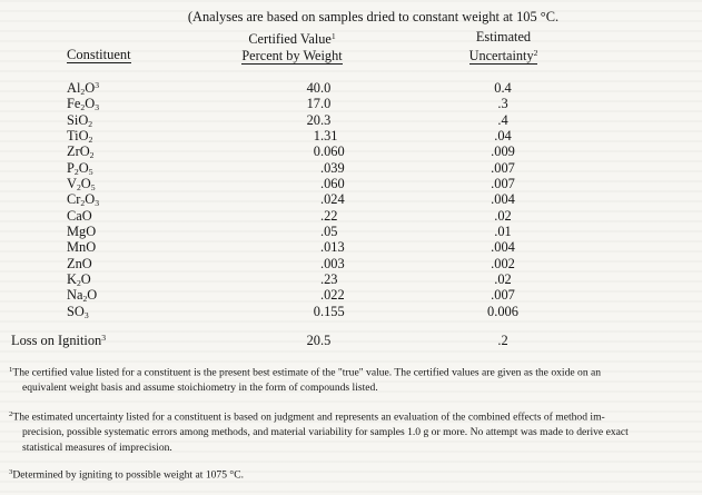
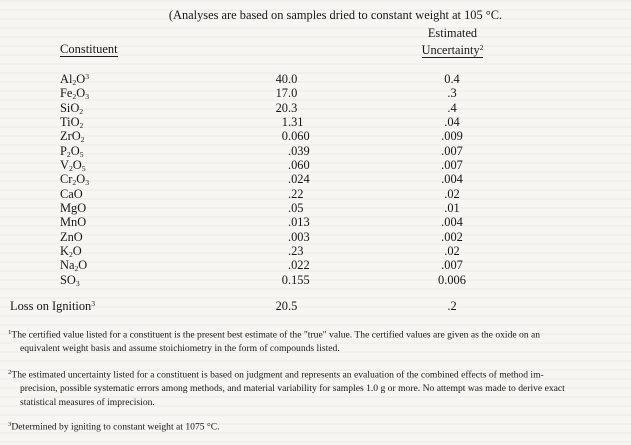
  (Analyses are based on samples dried to constant weight at 105 °C.
  Constituent
- Certified Value1
- Percent by Weight
  Estimated
  Uncertainty2
  Al2O3
  40
  .0
  0.4
  Fe2O3
  17
  .0
  .3
  SiO2
  20
  .3
  .4
  TiO2
  1
  .31
  .04
  ZrO2
  0
  .060
  .009
  P2O5
  .039
  .007
  V2O5
  .060
  .007
  Cr2O3
  .024
  .004
  CaO
  .22
  .02
  MgO
  .05
  .01
  MnO
  .013
  .004
  ZnO
  .003
  .002
  K2O
  .23
  .02
  Na2O
  .022
  .007
  SO3
  0
  .155
  0.006
  Loss on Ignition3
  20
  .5
  .2
  The certified value listed for a constituent is the present best estimate of the "true" value. The certified values are given as the oxide on an
  equivalent weight basis and assume stoichiometry in the form of compounds listed.
  The estimated uncertainty listed for a constituent is based on judgment and represents an evaluation of the combined effects of method im-
  precision, possible systematic errors among methods, and material variability for samples 1.0 g or more. No attempt was made to derive exact
  statistical measures of imprecision.
- Determined by igniting to possible weight at 1075 °C.
+ Determined by igniting to constant weight at 1075 °C.
